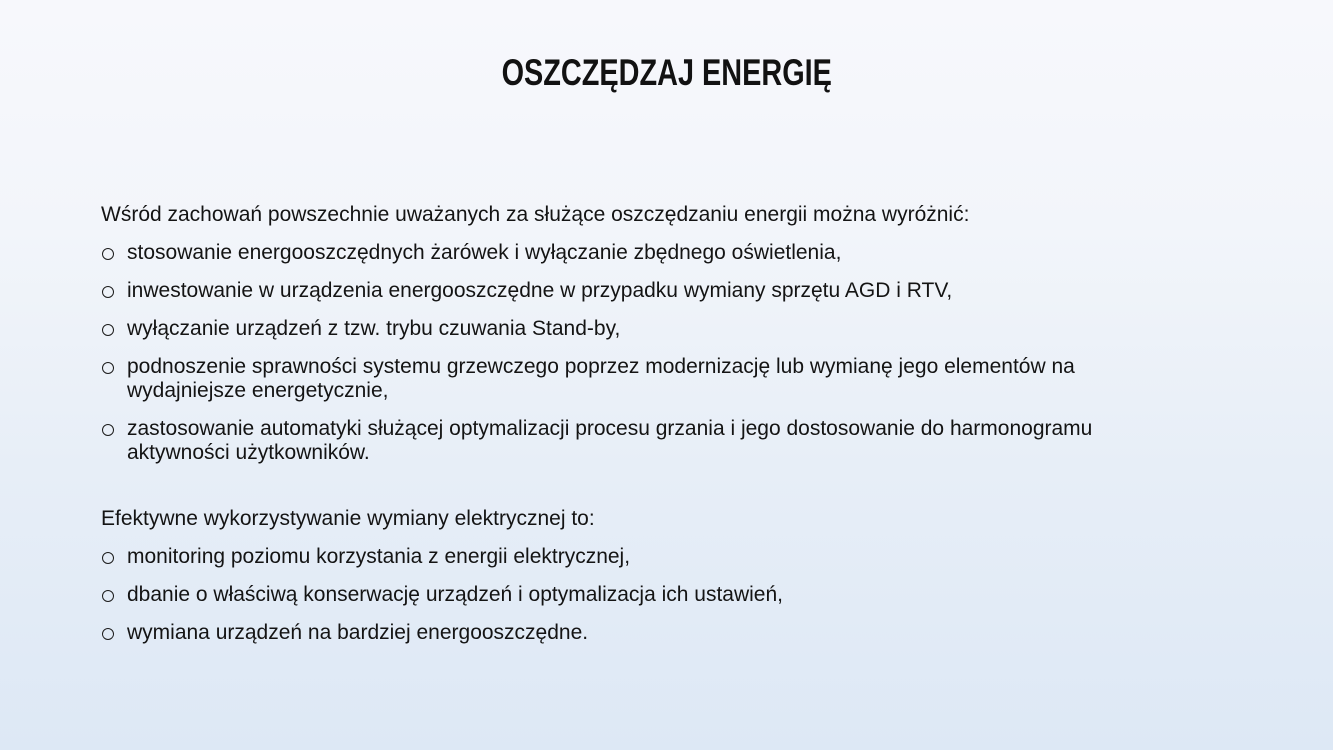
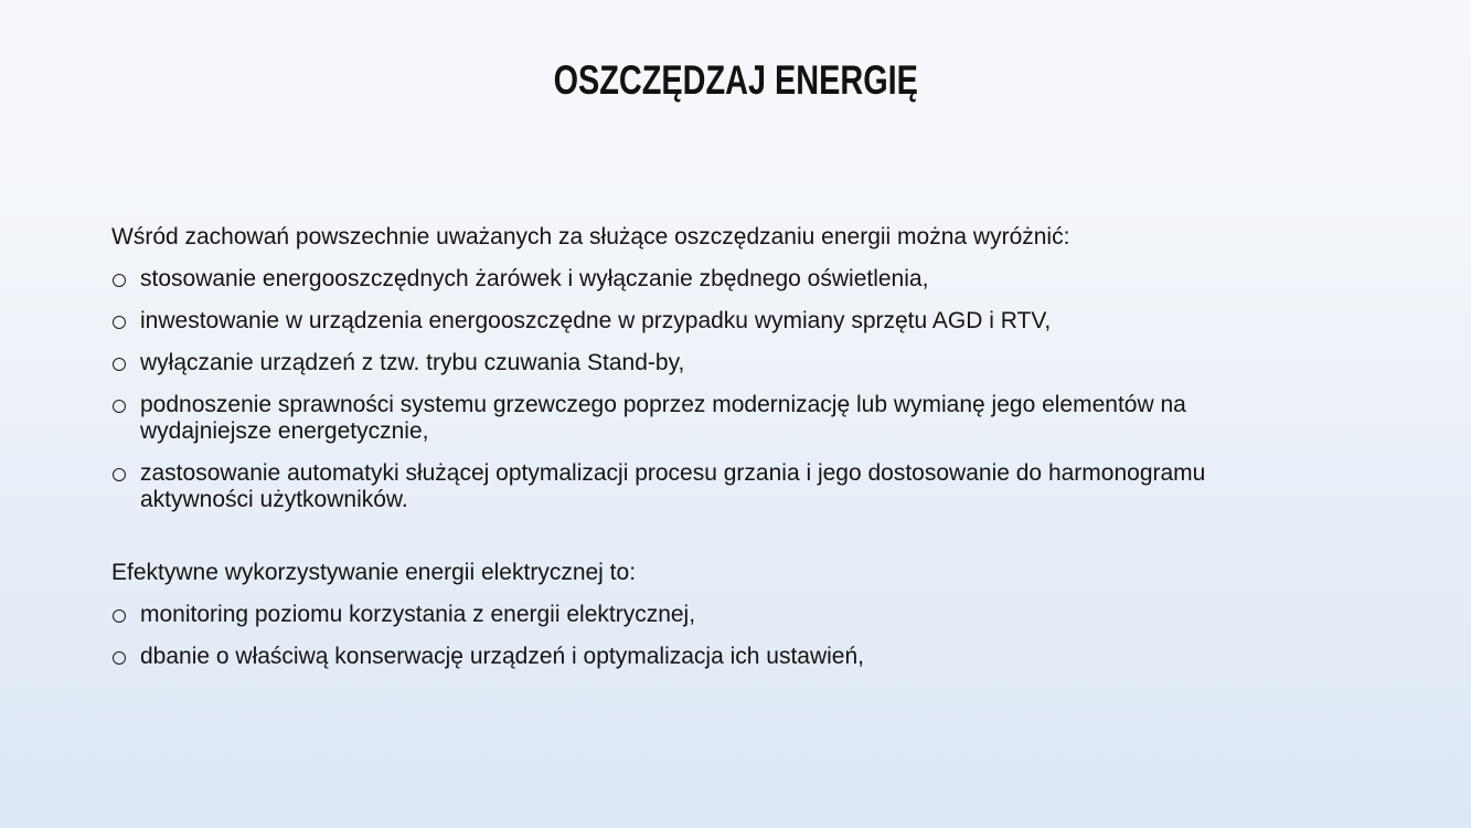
  OSZCZĘDZAJ ENERGIĘ
  Wśród zachowań powszechnie uważanych za służące oszczędzaniu energii można wyróżnić:
  stosowanie energooszczędnych żarówek i wyłączanie zbędnego oświetlenia,
  inwestowanie w urządzenia energooszczędne w przypadku wymiany sprzętu AGD i RTV,
  wyłączanie urządzeń z tzw. trybu czuwania Stand-by,
  podnoszenie sprawności systemu grzewczego poprzez modernizację lub wymianę jego elementów na
  wydajniejsze energetycznie,
  zastosowanie automatyki służącej optymalizacji procesu grzania i jego dostosowanie do harmonogramu
  aktywności użytkowników.
- Efektywne wykorzystywanie wymiany elektrycznej to:
+ Efektywne wykorzystywanie energii elektrycznej to:
  monitoring poziomu korzystania z energii elektrycznej,
  dbanie o właściwą konserwację urządzeń i optymalizacja ich ustawień,
- wymiana urządzeń na bardziej energooszczędne.
